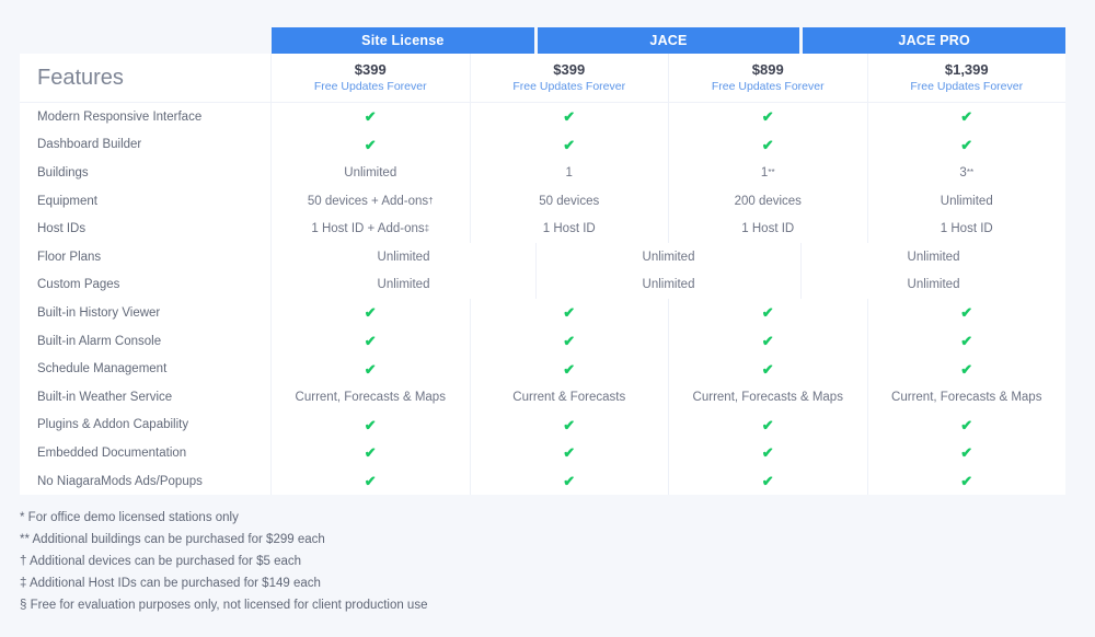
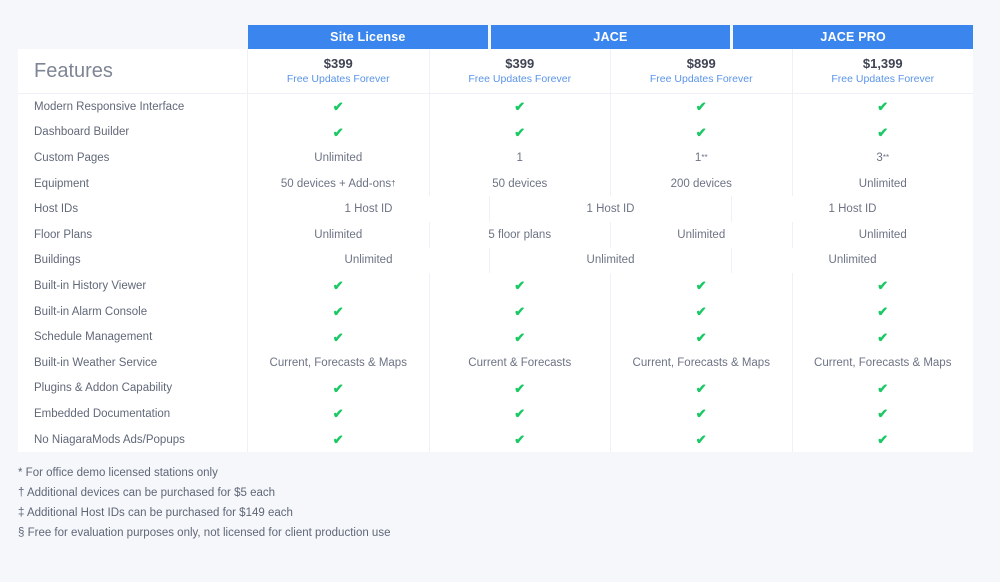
  Site License
  JACE
  JACE PRO
  Features
  $399
  Free Updates Forever
  $399
  Free Updates Forever
  $899
  Free Updates Forever
  $1,399
  Free Updates Forever
  Modern Responsive Interface
  ✔
  ✔
  ✔
  ✔
  Dashboard Builder
  ✔
  ✔
  ✔
  ✔
- Buildings
+ Custom Pages
  Unlimited
  1
  1
  **
  3
  **
  Equipment
  50 devices + Add-ons
  †
  50 devices
  200 devices
  Unlimited
  Host IDs
- 1 Host ID + Add-ons
- ‡
  1 Host ID
  1 Host ID
  1 Host ID
  Floor Plans
  Unlimited
+ 5 floor plans
  Unlimited
  Unlimited
- Custom Pages
+ Buildings
  Unlimited
  Unlimited
  Unlimited
  Built-in History Viewer
  ✔
  ✔
  ✔
  ✔
  Built-in Alarm Console
  ✔
  ✔
  ✔
  ✔
  Schedule Management
  ✔
  ✔
  ✔
  ✔
  Built-in Weather Service
  Current, Forecasts & Maps
  Current & Forecasts
  Current, Forecasts & Maps
  Current, Forecasts & Maps
  Plugins & Addon Capability
  ✔
  ✔
  ✔
  ✔
  Embedded Documentation
  ✔
  ✔
  ✔
  ✔
  No NiagaraMods Ads/Popups
  ✔
  ✔
  ✔
  ✔
  * For office demo licensed stations only
- ** Additional buildings can be purchased for $299 each
  † Additional devices can be purchased for $5 each
  ‡ Additional Host IDs can be purchased for $149 each
  § Free for evaluation purposes only, not licensed for client production use
